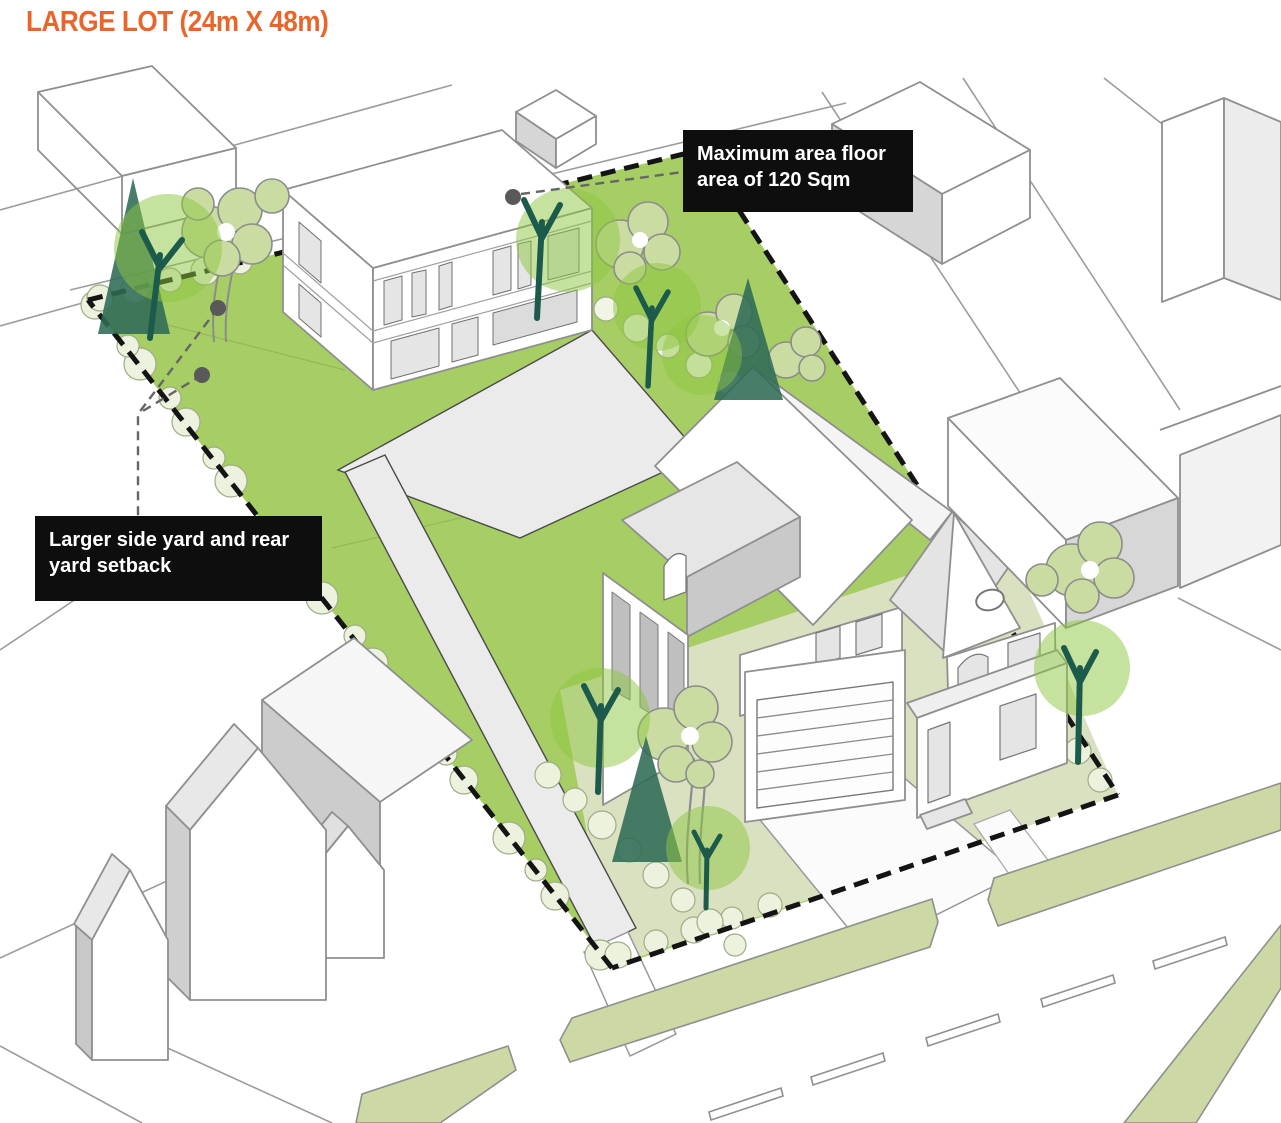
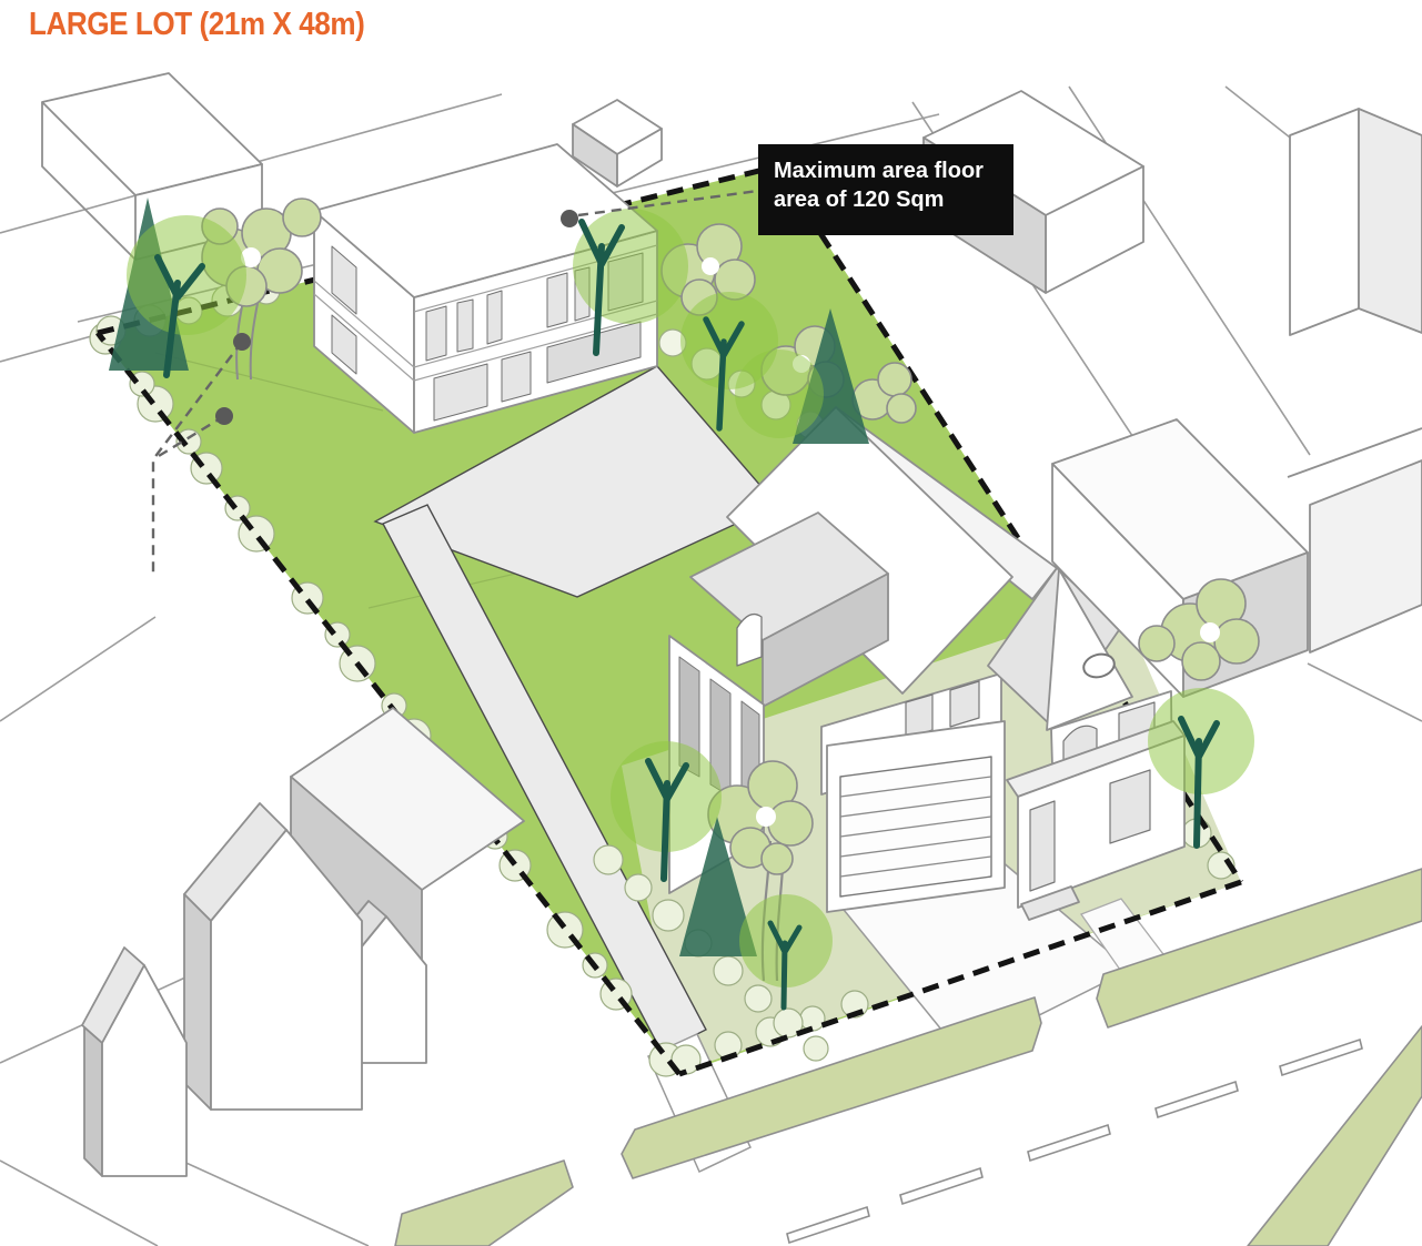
- LARGE LOT (24m X 48m)
+ LARGE LOT (21m X 48m)
  Maximum area floor area of 120 Sqm
- Larger side yard and rear yard setback
